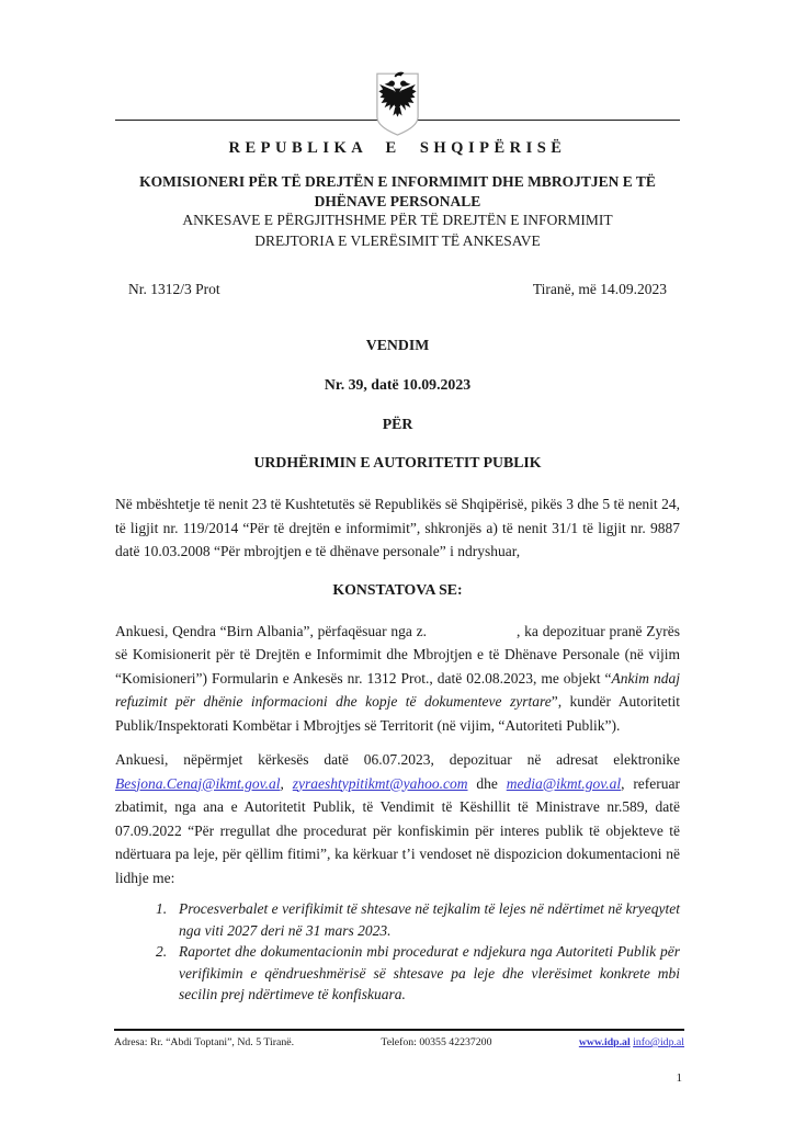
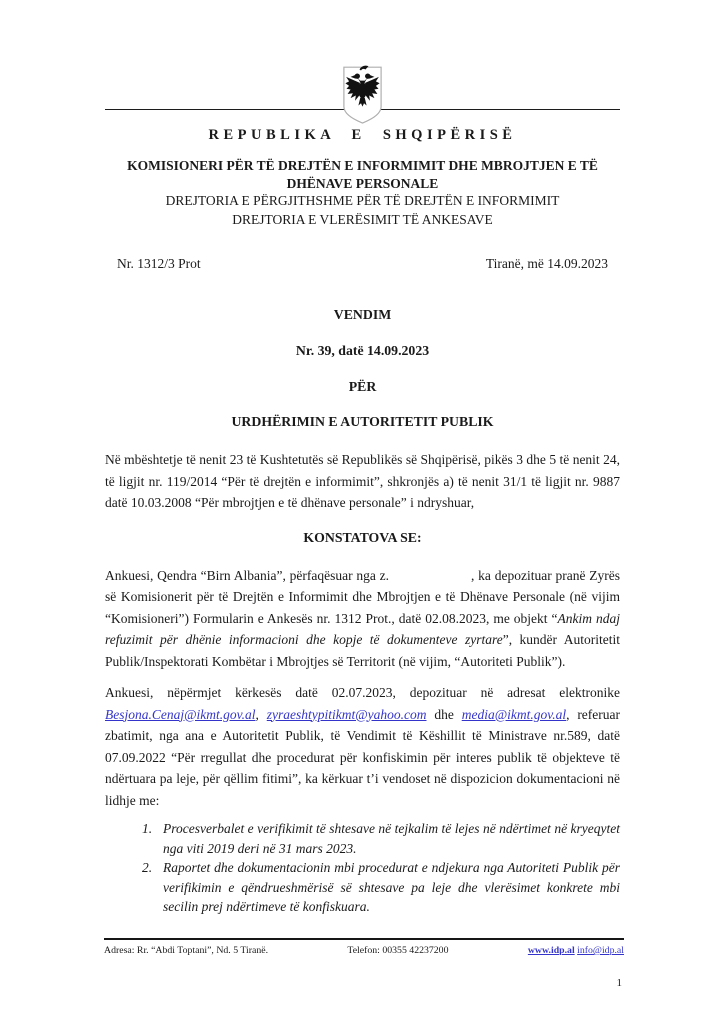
  REPUBLIKA E SHQIPËRISË
  KOMISIONERI PËR TË DREJTËN E INFORMIMIT DHE MBROJTJEN E TË DHËNAVE PERSONALE
- ANKESAVE E PËRGJITHSHME PËR TË DREJTËN E INFORMIMIT
+ DREJTORIA E PËRGJITHSHME PËR TË DREJTËN E INFORMIMIT
  DREJTORIA E VLERËSIMIT TË ANKESAVE
  Nr. 1312/3 Prot
  Tiranë, më 14.09.2023
  VENDIM
- Nr. 39, datë 10.09.2023
+ Nr. 39, datë 14.09.2023
  PËR
  URDHËRIMIN E AUTORITETIT PUBLIK
  Në mbështetje të nenit 23 të Kushtetutës së Republikës së Shqipërisë, pikës 3 dhe 5 të nenit 24, të ligjit nr. 119/2014 “Për të drejtën e informimit”, shkronjës a) të nenit 31/1 të ligjit nr. 9887 datë 10.03.2008 “Për mbrojtjen e të dhënave personale” i ndryshuar,
  KONSTATOVA SE:
  Ankuesi, Qendra “Birn Albania”, përfaqësuar nga z. , ka depozituar pranë Zyrës së Komisionerit për të Drejtën e Informimit dhe Mbrojtjen e të Dhënave Personale (në vijim “Komisioneri”) Formularin e Ankesës nr. 1312 Prot., datë 02.08.2023, me objekt “Ankim ndaj refuzimit për dhënie informacioni dhe kopje të dokumenteve zyrtare”, kundër Autoritetit Publik/Inspektorati Kombëtar i Mbrojtjes së Territorit (në vijim, “Autoriteti Publik”).
- Ankuesi, nëpërmjet kërkesës datë 06.07.2023, depozituar në adresat elektronike Besjona.Cenaj@ikmt.gov.al, zyraeshtypitikmt@yahoo.com dhe media@ikmt.gov.al, referuar zbatimit, nga ana e Autoritetit Publik, të Vendimit të Këshillit të Ministrave nr.589, datë 07.09.2022 “Për rregullat dhe procedurat për konfiskimin për interes publik të objekteve të ndërtuara pa leje, për qëllim fitimi”, ka kërkuar t’i vendoset në dispozicion dokumentacioni në lidhje me:
+ Ankuesi, nëpërmjet kërkesës datë 02.07.2023, depozituar në adresat elektronike Besjona.Cenaj@ikmt.gov.al, zyraeshtypitikmt@yahoo.com dhe media@ikmt.gov.al, referuar zbatimit, nga ana e Autoritetit Publik, të Vendimit të Këshillit të Ministrave nr.589, datë 07.09.2022 “Për rregullat dhe procedurat për konfiskimin për interes publik të objekteve të ndërtuara pa leje, për qëllim fitimi”, ka kërkuar t’i vendoset në dispozicion dokumentacioni në lidhje me:
  1.
- Procesverbalet e verifikimit të shtesave në tejkalim të lejes në ndërtimet në kryeqytet nga viti 2027 deri në 31 mars 2023.
+ Procesverbalet e verifikimit të shtesave në tejkalim të lejes në ndërtimet në kryeqytet nga viti 2019 deri në 31 mars 2023.
  2.
  Raportet dhe dokumentacionin mbi procedurat e ndjekura nga Autoriteti Publik për verifikimin e qëndrueshmërisë së shtesave pa leje dhe vlerësimet konkrete mbi secilin prej ndërtimeve të konfiskuara.
  Adresa: Rr. “Abdi Toptani”, Nd. 5 Tiranë.
  Telefon: 00355 42237200
  www.idp.al info@idp.al
  1
